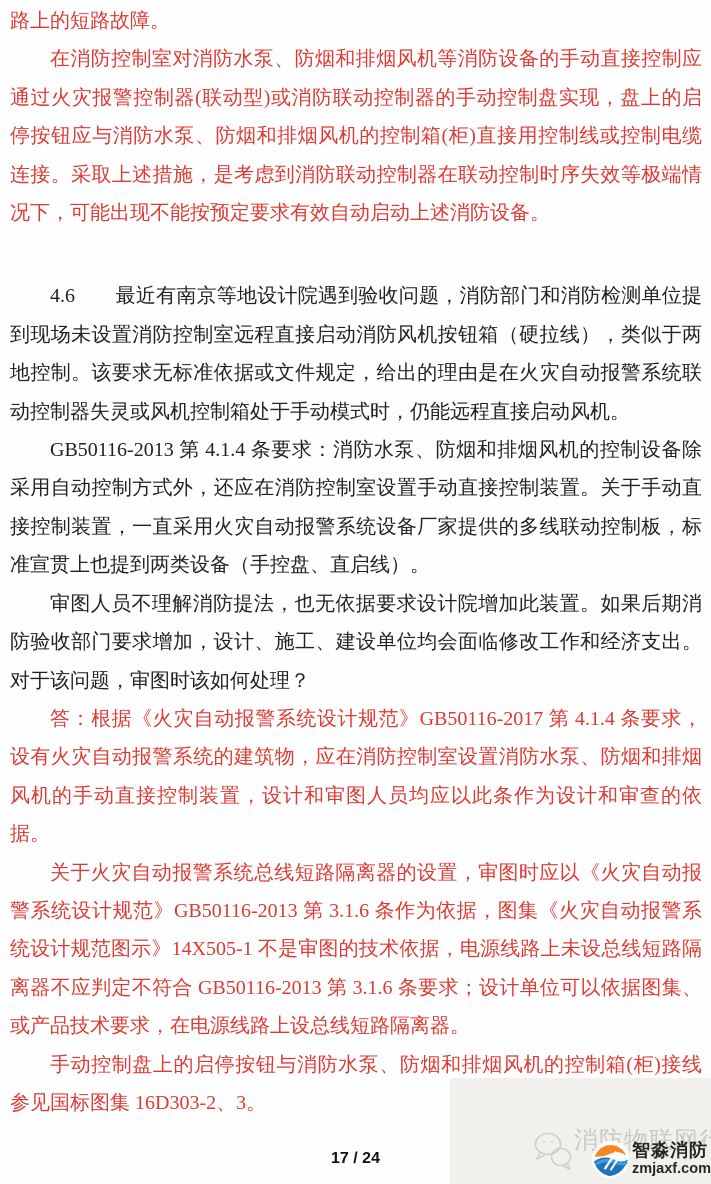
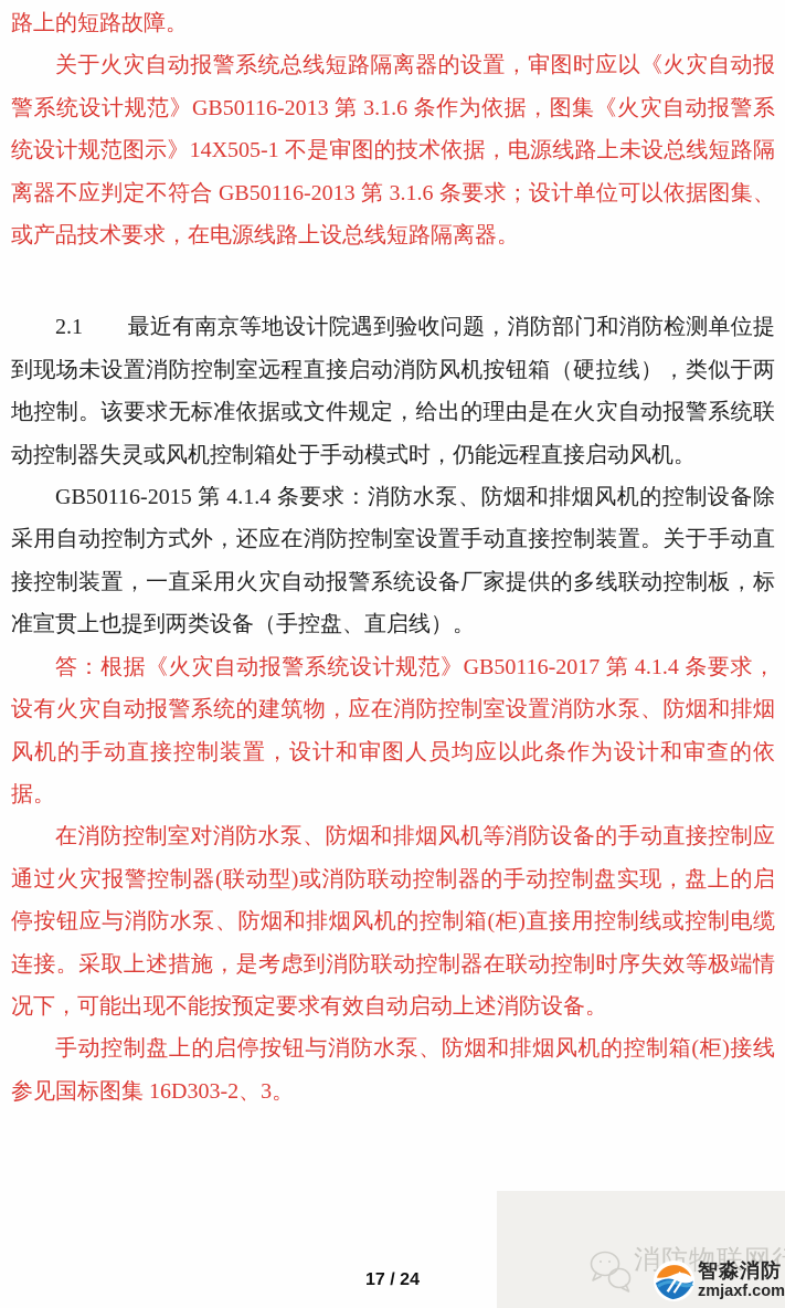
  路上的短路故障。
- 在消防控制室对消防水泵、防烟和排烟风机等消防设备的手动直接控制应通过火灾报警控制器(联动型)或消防联动控制器的手动控制盘实现，盘上的启停按钮应与消防水泵、防烟和排烟风机的控制箱(柜)直接用控制线或控制电缆连接。采取上述措施，是考虑到消防联动控制器在联动控制时序失效等极端情况下，可能出现不能按预定要求有效自动启动上述消防设备。
+ 关于火灾自动报警系统总线短路隔离器的设置，审图时应以《火灾自动报警系统设计规范》GB50116-2013 第 3.1.6 条作为依据，图集《火灾自动报警系统设计规范图示》14X505-1 不是审图的技术依据，电源线路上未设总线短路隔离器不应判定不符合 GB50116-2013 第 3.1.6 条要求；设计单位可以依据图集、或产品技术要求，在电源线路上设总线短路隔离器。
- 4.6 最近有南京等地设计院遇到验收问题，消防部门和消防检测单位提到现场未设置消防控制室远程直接启动消防风机按钮箱（硬拉线），类似于两地控制。该要求无标准依据或文件规定，给出的理由是在火灾自动报警系统联动控制器失灵或风机控制箱处于手动模式时，仍能远程直接启动风机。
+ 2.1 最近有南京等地设计院遇到验收问题，消防部门和消防检测单位提到现场未设置消防控制室远程直接启动消防风机按钮箱（硬拉线），类似于两地控制。该要求无标准依据或文件规定，给出的理由是在火灾自动报警系统联动控制器失灵或风机控制箱处于手动模式时，仍能远程直接启动风机。
- GB50116-2013 第 4.1.4 条要求：消防水泵、防烟和排烟风机的控制设备除采用自动控制方式外，还应在消防控制室设置手动直接控制装置。关于手动直接控制装置，一直采用火灾自动报警系统设备厂家提供的多线联动控制板，标准宣贯上也提到两类设备（手控盘、直启线）。
+ GB50116-2015 第 4.1.4 条要求：消防水泵、防烟和排烟风机的控制设备除采用自动控制方式外，还应在消防控制室设置手动直接控制装置。关于手动直接控制装置，一直采用火灾自动报警系统设备厂家提供的多线联动控制板，标准宣贯上也提到两类设备（手控盘、直启线）。
- 审图人员不理解消防提法，也无依据要求设计院增加此装置。如果后期消防验收部门要求增加，设计、施工、建设单位均会面临修改工作和经济支出。对于该问题，审图时该如何处理？
  答：根据《火灾自动报警系统设计规范》GB50116-2017 第 4.1.4 条要求，设有火灾自动报警系统的建筑物，应在消防控制室设置消防水泵、防烟和排烟风机的手动直接控制装置，设计和审图人员均应以此条作为设计和审查的依据。
- 关于火灾自动报警系统总线短路隔离器的设置，审图时应以《火灾自动报警系统设计规范》GB50116-2013 第 3.1.6 条作为依据，图集《火灾自动报警系统设计规范图示》14X505-1 不是审图的技术依据，电源线路上未设总线短路隔离器不应判定不符合 GB50116-2013 第 3.1.6 条要求；设计单位可以依据图集、或产品技术要求，在电源线路上设总线短路隔离器。
+ 在消防控制室对消防水泵、防烟和排烟风机等消防设备的手动直接控制应通过火灾报警控制器(联动型)或消防联动控制器的手动控制盘实现，盘上的启停按钮应与消防水泵、防烟和排烟风机的控制箱(柜)直接用控制线或控制电缆连接。采取上述措施，是考虑到消防联动控制器在联动控制时序失效等极端情况下，可能出现不能按预定要求有效自动启动上述消防设备。
  手动控制盘上的启停按钮与消防水泵、防烟和排烟风机的控制箱(柜)接线参见国标图集 16D303-2、3。
  消防物联网
  智淼消防
  zmjaxf.com
  17 / 24
